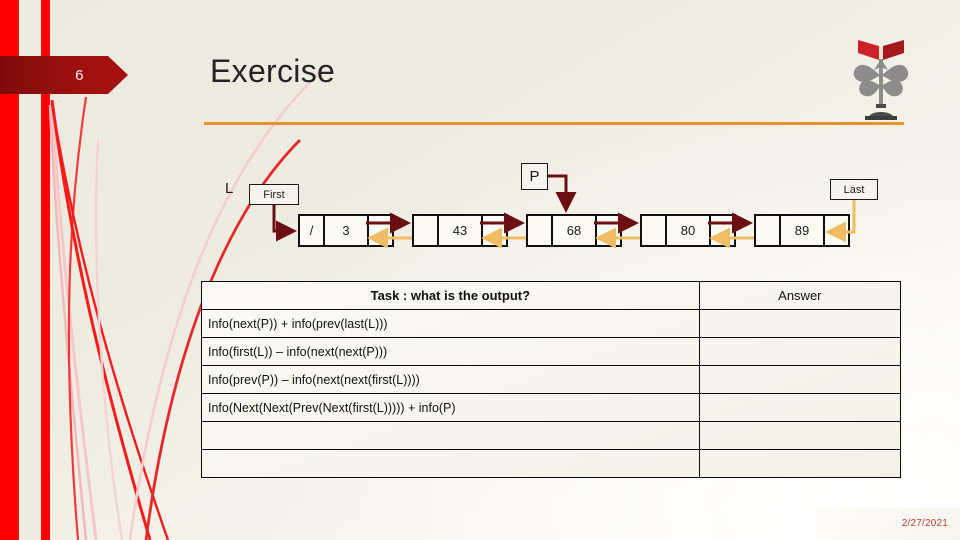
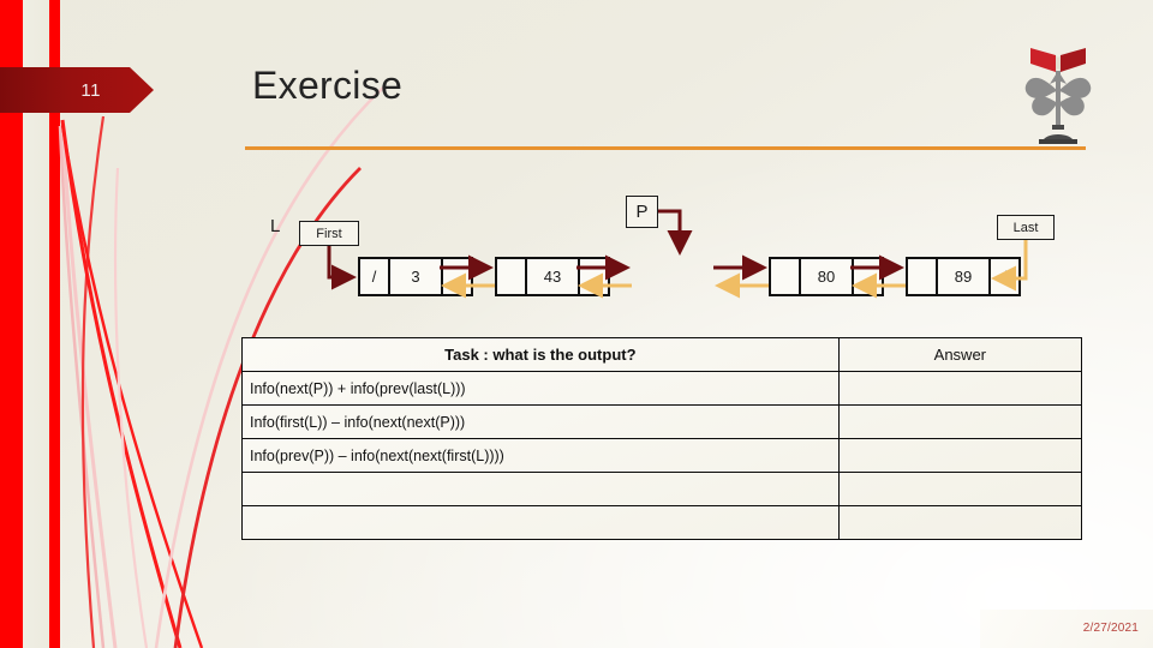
- 6
+ 11
  Exercise
  L
  First
  P
  Last
  /
  3
  43
- 68
  80
  89
  Task : what is the output?	Answer
  Info(next(P)) + info(prev(last(L)))
  Info(first(L)) – info(next(next(P)))
  Info(prev(P)) – info(next(next(first(L))))
- Info(Next(Next(Prev(Next(first(L))))) + info(P)
  2/27/2021
